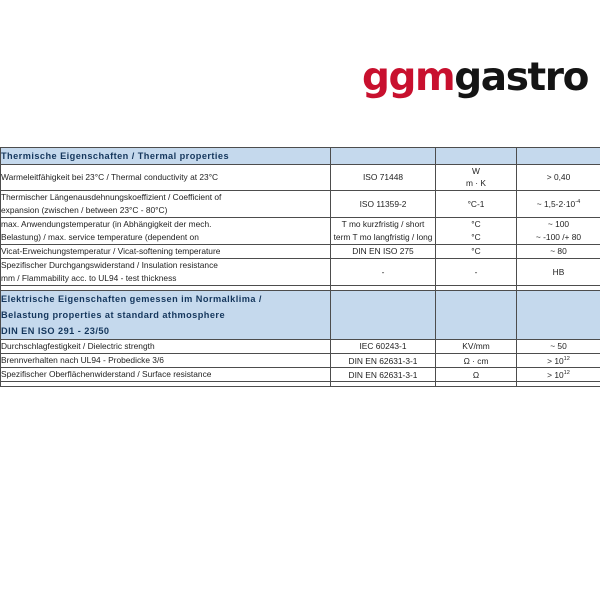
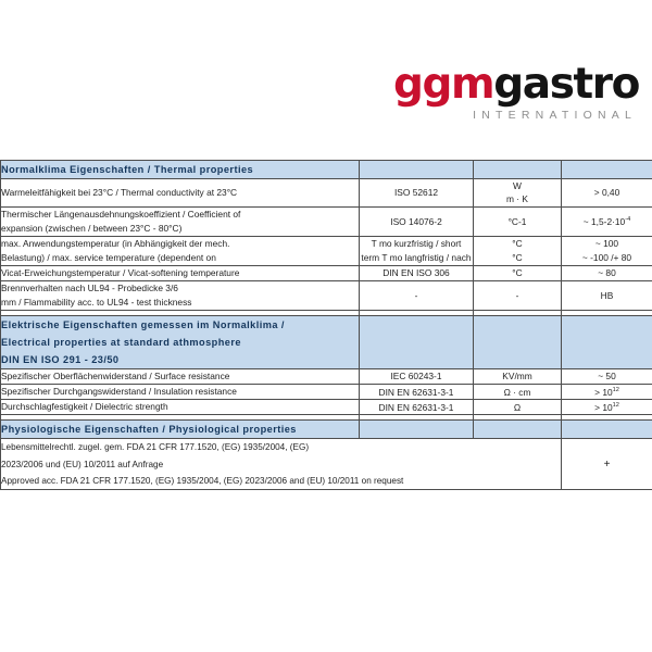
  ggmgastro
+ INTERNATIONAL
- Thermische Eigenschaften / Thermal properties
+ Normalklima Eigenschaften / Thermal properties
- Warmeleitfähigkeit bei 23°C / Thermal conductivity at 23°C	ISO 71448	W m · K	> 0,40
+ Warmeleitfähigkeit bei 23°C / Thermal conductivity at 23°C	ISO 52612	W m · K	> 0,40
- Thermischer Längenausdehnungskoeffizient / Coefficient of expansion (zwischen / between 23°C - 80°C)	ISO 11359-2	°C-1	~ 1,5-2·10
+ Thermischer Längenausdehnungskoeffizient / Coefficient of expansion (zwischen / between 23°C - 80°C)	ISO 14076-2	°C-1	~ 1,5-2·10
- max. Anwendungstemperatur (in Abhängigkeit der mech. Belastung) / max. service temperature (dependent on	T mo kurzfristig / short term T mo langfristig / long	°C °C	~ 100 ~ -100 /+ 80
+ max. Anwendungstemperatur (in Abhängigkeit der mech. Belastung) / max. service temperature (dependent on	T mo kurzfristig / short term T mo langfristig / nach	°C °C	~ 100 ~ -100 /+ 80
- Vicat-Erweichungstemperatur / Vicat-softening temperature	DIN EN ISO 275	°C	~ 80
+ Vicat-Erweichungstemperatur / Vicat-softening temperature	DIN EN ISO 306	°C	~ 80
- Spezifischer Durchgangswiderstand / Insulation resistance mm / Flammability acc. to UL94 - test thickness	-	-	HB
+ Brennverhalten nach UL94 - Probedicke 3/6 mm / Flammability acc. to UL94 - test thickness	-	-	HB
- Elektrische Eigenschaften gemessen im Normalklima / Belastung properties at standard athmosphere DIN EN ISO 291 - 23/50
+ Elektrische Eigenschaften gemessen im Normalklima / Electrical properties at standard athmosphere DIN EN ISO 291 - 23/50
- Durchschlagfestigkeit / Dielectric strength	IEC 60243-1	KV/mm	~ 50
+ Spezifischer Oberflächenwiderstand / Surface resistance	IEC 60243-1	KV/mm	~ 50
- Brennverhalten nach UL94 - Probedicke 3/6	DIN EN 62631-3-1	Ω · cm	> 10
+ Spezifischer Durchgangswiderstand / Insulation resistance	DIN EN 62631-3-1	Ω · cm	> 10
- Spezifischer Oberflächenwiderstand / Surface resistance	DIN EN 62631-3-1	Ω	> 10
+ Durchschlagfestigkeit / Dielectric strength	DIN EN 62631-3-1	Ω	> 10
+ Physiologische Eigenschaften / Physiological properties
+ Lebensmittelrechtl. zugel. gem. FDA 21 CFR 177.1520, (EG) 1935/2004, (EG) 2023/2006 und (EU) 10/2011 auf Anfrage Approved acc. FDA 21 CFR 177.1520, (EG) 1935/2004, (EG) 2023/2006 and (EU) 10/2011 on request	+
